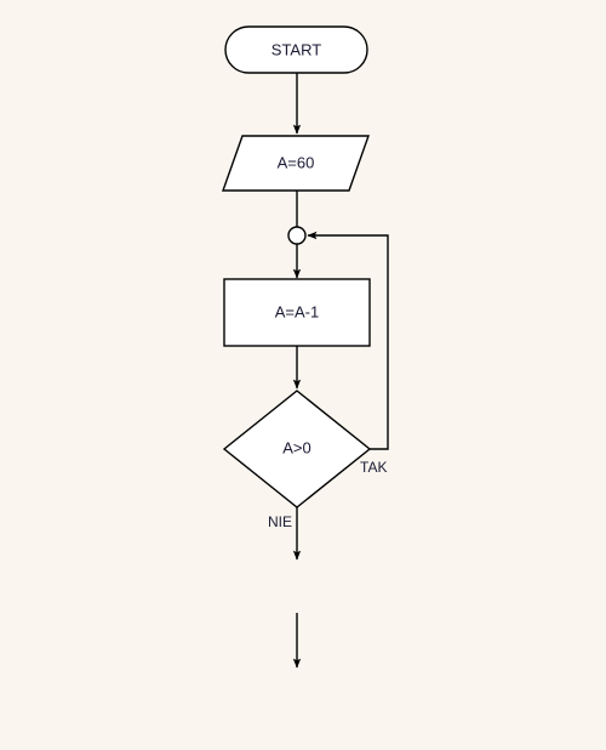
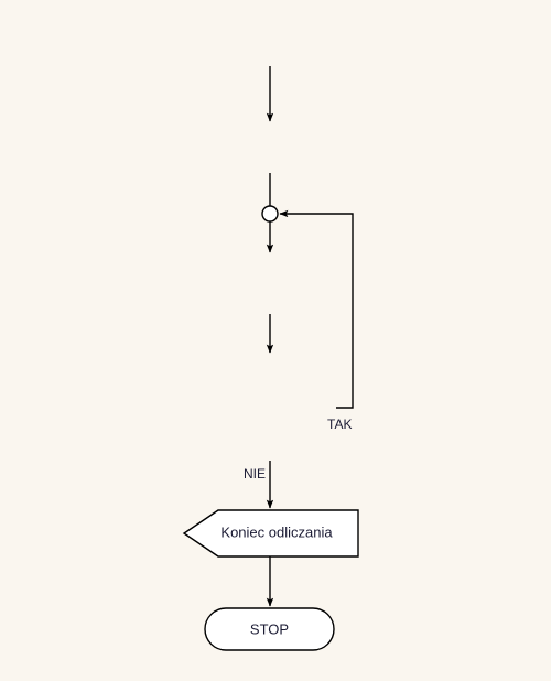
- START
- A=60
- A=A-1
- A>0
  TAK
  NIE
+ Koniec odliczania
+ STOP
